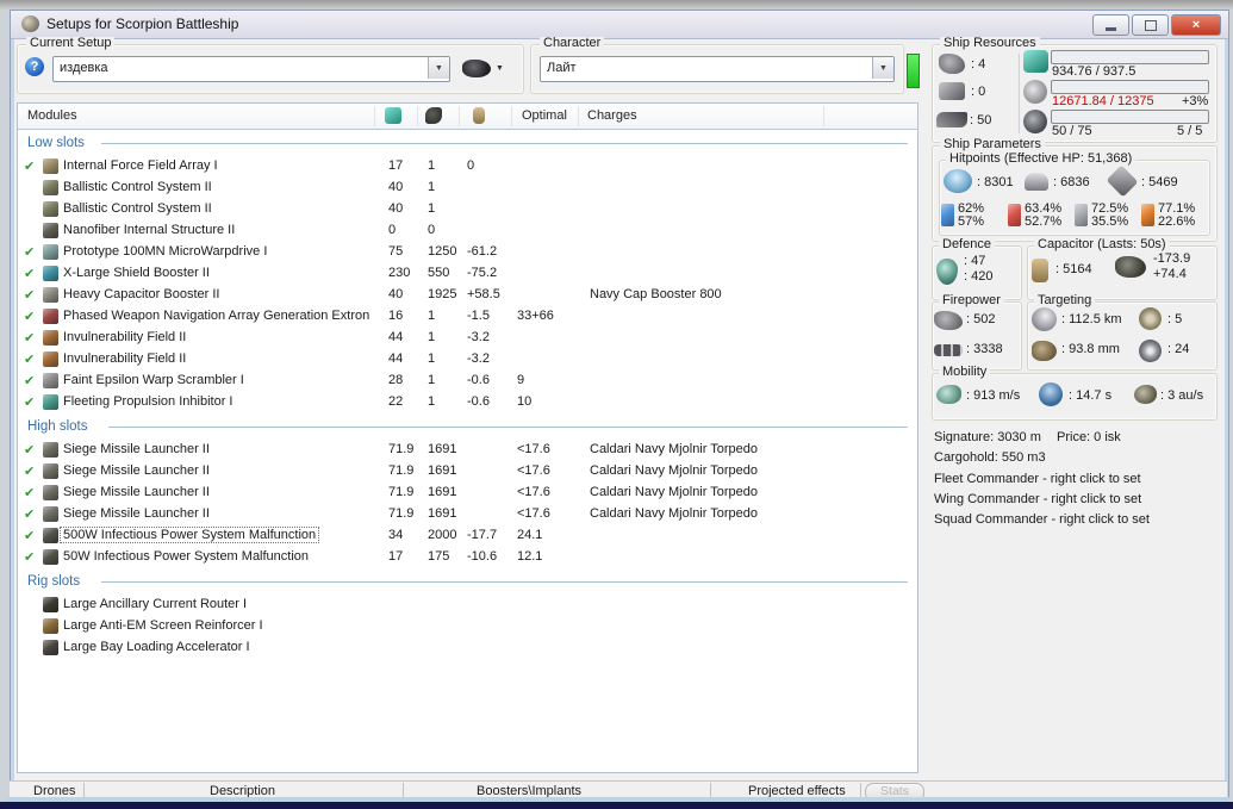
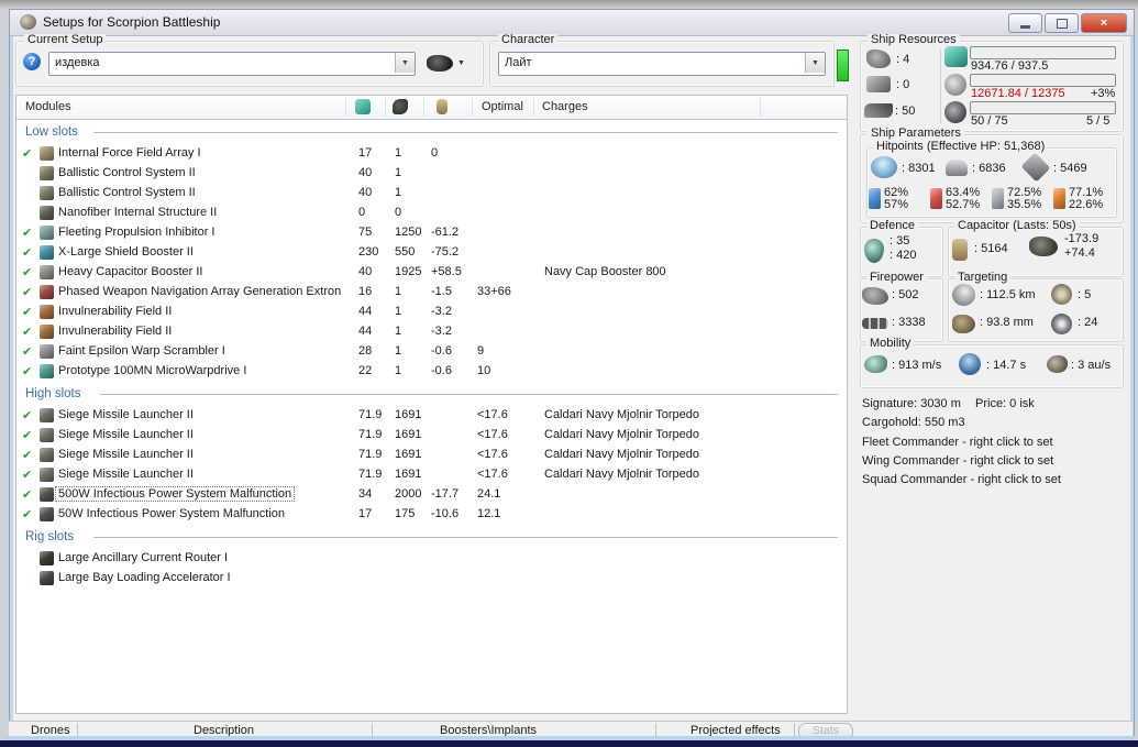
  Setups for Scorpion Battleship
  ×
  Current Setup
  ?
  издевка
  Character
  Лайт
  Modules
  Optimal
  Charges
  Low slots
  ✔
  Internal Force Field Array I
  17
  1
  0
  Ballistic Control System II
  40
  1
  Ballistic Control System II
  40
  1
  Nanofiber Internal Structure II
  0
  0
  ✔
- Prototype 100MN MicroWarpdrive I
+ Fleeting Propulsion Inhibitor I
  75
  1250
  -61.2
  ✔
  X-Large Shield Booster II
  230
  550
  -75.2
  ✔
  Heavy Capacitor Booster II
  40
  1925
  +58.5
  Navy Cap Booster 800
  ✔
  Phased Weapon Navigation Array Generation Extron
  16
  1
  -1.5
  33+66
  ✔
  Invulnerability Field II
  44
  1
  -3.2
  ✔
  Invulnerability Field II
  44
  1
  -3.2
  ✔
  Faint Epsilon Warp Scrambler I
  28
  1
  -0.6
  9
  ✔
- Fleeting Propulsion Inhibitor I
+ Prototype 100MN MicroWarpdrive I
  22
  1
  -0.6
  10
  High slots
  ✔
  Siege Missile Launcher II
  71.9
  1691
  <17.6
  Caldari Navy Mjolnir Torpedo
  ✔
  Siege Missile Launcher II
  71.9
  1691
  <17.6
  Caldari Navy Mjolnir Torpedo
  ✔
  Siege Missile Launcher II
  71.9
  1691
  <17.6
  Caldari Navy Mjolnir Torpedo
  ✔
  Siege Missile Launcher II
  71.9
  1691
  <17.6
  Caldari Navy Mjolnir Torpedo
  ✔
  500W Infectious Power System Malfunction
  34
  2000
  -17.7
  24.1
  ✔
  50W Infectious Power System Malfunction
  17
  175
  -10.6
  12.1
  Rig slots
  Large Ancillary Current Router I
- Large Anti-EM Screen Reinforcer I
  Large Bay Loading Accelerator I
  Ship Resources
  : 4
  : 0
  : 50
  934.76 / 937.5
  12671.84 / 12375
  +3%
  50 / 75
  5 / 5
  Ship Parameters
  Hitpoints (Effective HP: 51,368)
  : 8301
  : 6836
  : 5469
  62%
  57%
  63.4%
  52.7%
  72.5%
  35.5%
  77.1%
  22.6%
  Defence
- : 47
+ : 35
  : 420
  Capacitor (Lasts: 50s)
  : 5164
  -173.9
  +74.4
  Firepower
  : 502
  : 3338
  Targeting
  : 112.5 km
  : 5
  : 93.8 mm
  : 24
  Mobility
  : 913 m/s
  : 14.7 s
  : 3 au/s
  Signature: 3030 m
  Price: 0 isk
  Cargohold: 550 m3
  Fleet Commander - right click to set
  Wing Commander - right click to set
  Squad Commander - right click to set
  Drones
  Description
  Boosters\Implants
  Projected effects
  Stats
